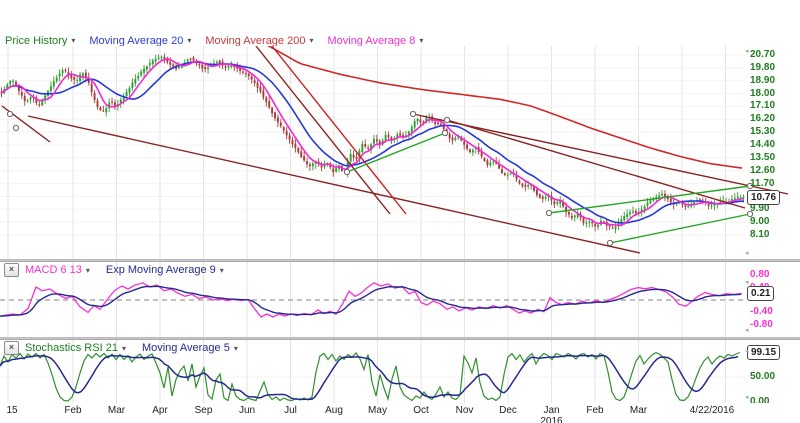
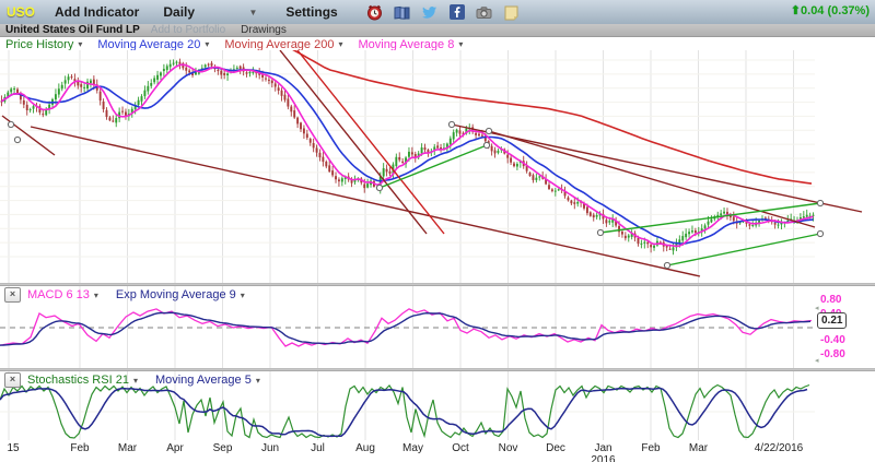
+ USO
+ Add Indicator
+ Daily
+ ▼
+ Settings
+ ⬆0.04 (0.37%)
+ United States Oil Fund LP
+ Add to Portfolio
+ Drawings
  Price History
  ▾
  Moving Average 20
  ▾
  Moving Average 200
  ▾
  Moving Average 8
  ▾
- 20.70
- 19.80
- 18.90
- 18.00
- 17.10
- 16.20
- 15.30
- 14.40
- 13.50
- 12.60
- 11.70
- 9.90
- 9.00
- 8.10
- 10.76
  ×
  MACD 6 13
  ▾
  Exp Moving Average 9
  ▾
  0.80
  -0.40
  -0.80
  0.21
  ×
  Stochastics RSI 21
  ▾
  Moving Average 5
  ▾
- 50.00
- 0.00
- 99.15
  15
  Feb
  Mar
  Apr
  Sep
  Jun
  Jul
  Aug
  May
  Oct
  Nov
  Dec
  Jan
  2016
  Feb
  Mar
  4/22/2016
